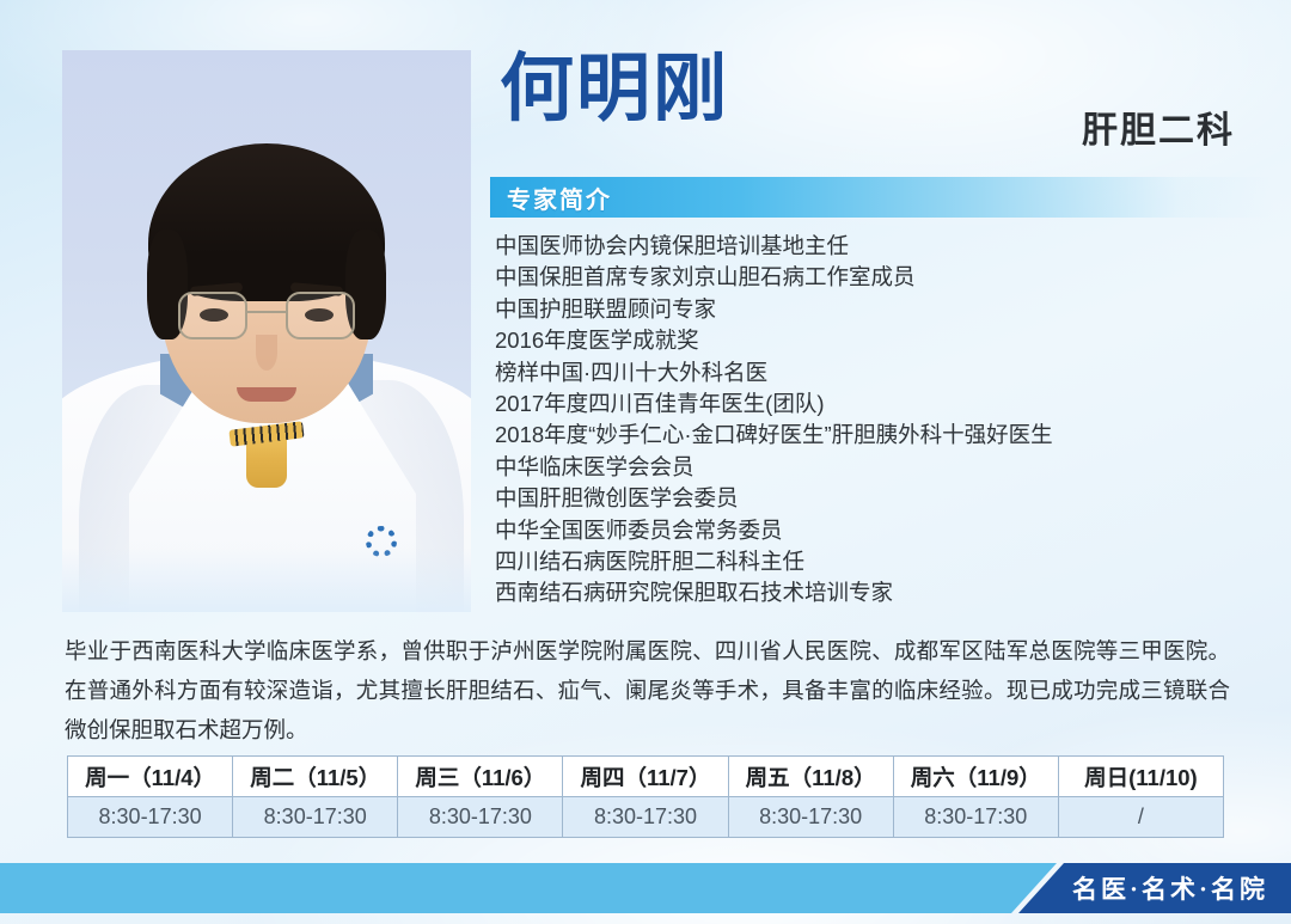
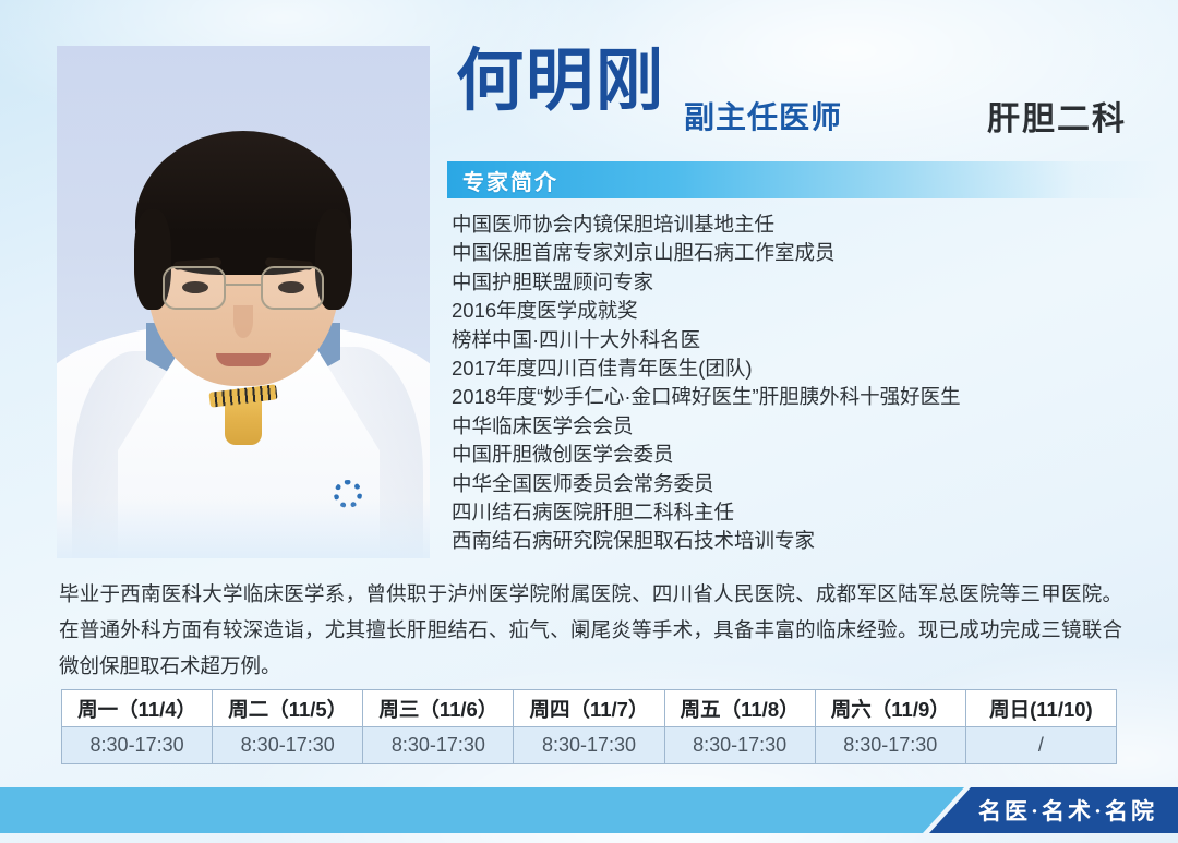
  何明刚
+ 副主任医师
  肝胆二科
  专家简介
  中国医师协会内镜保胆培训基地主任
  中国保胆首席专家刘京山胆石病工作室成员
  中国护胆联盟顾问专家
  2016年度医学成就奖
  榜样中国·四川十大外科名医
  2017年度四川百佳青年医生(团队)
  2018年度“妙手仁心·金口碑好医生”肝胆胰外科十强好医生
  中华临床医学会会员
  中国肝胆微创医学会委员
  中华全国医师委员会常务委员
  四川结石病医院肝胆二科科主任
  西南结石病研究院保胆取石技术培训专家
  毕业于西南医科大学临床医学系，曾供职于泸州医学院附属医院、四川省人民医院、成都军区陆军总医院等三甲医院。在普通外科方面有较深造诣，尤其擅长肝胆结石、疝气、阑尾炎等手术，具备丰富的临床经验。现已成功完成三镜联合微创保胆取石术超万例。
  周一（11/4）	周二（11/5）	周三（11/6）	周四（11/7）	周五（11/8）	周六（11/9）	周日(11/10)
  8:30-17:30	8:30-17:30	8:30-17:30	8:30-17:30	8:30-17:30	8:30-17:30	/
  名医·名术·名院
